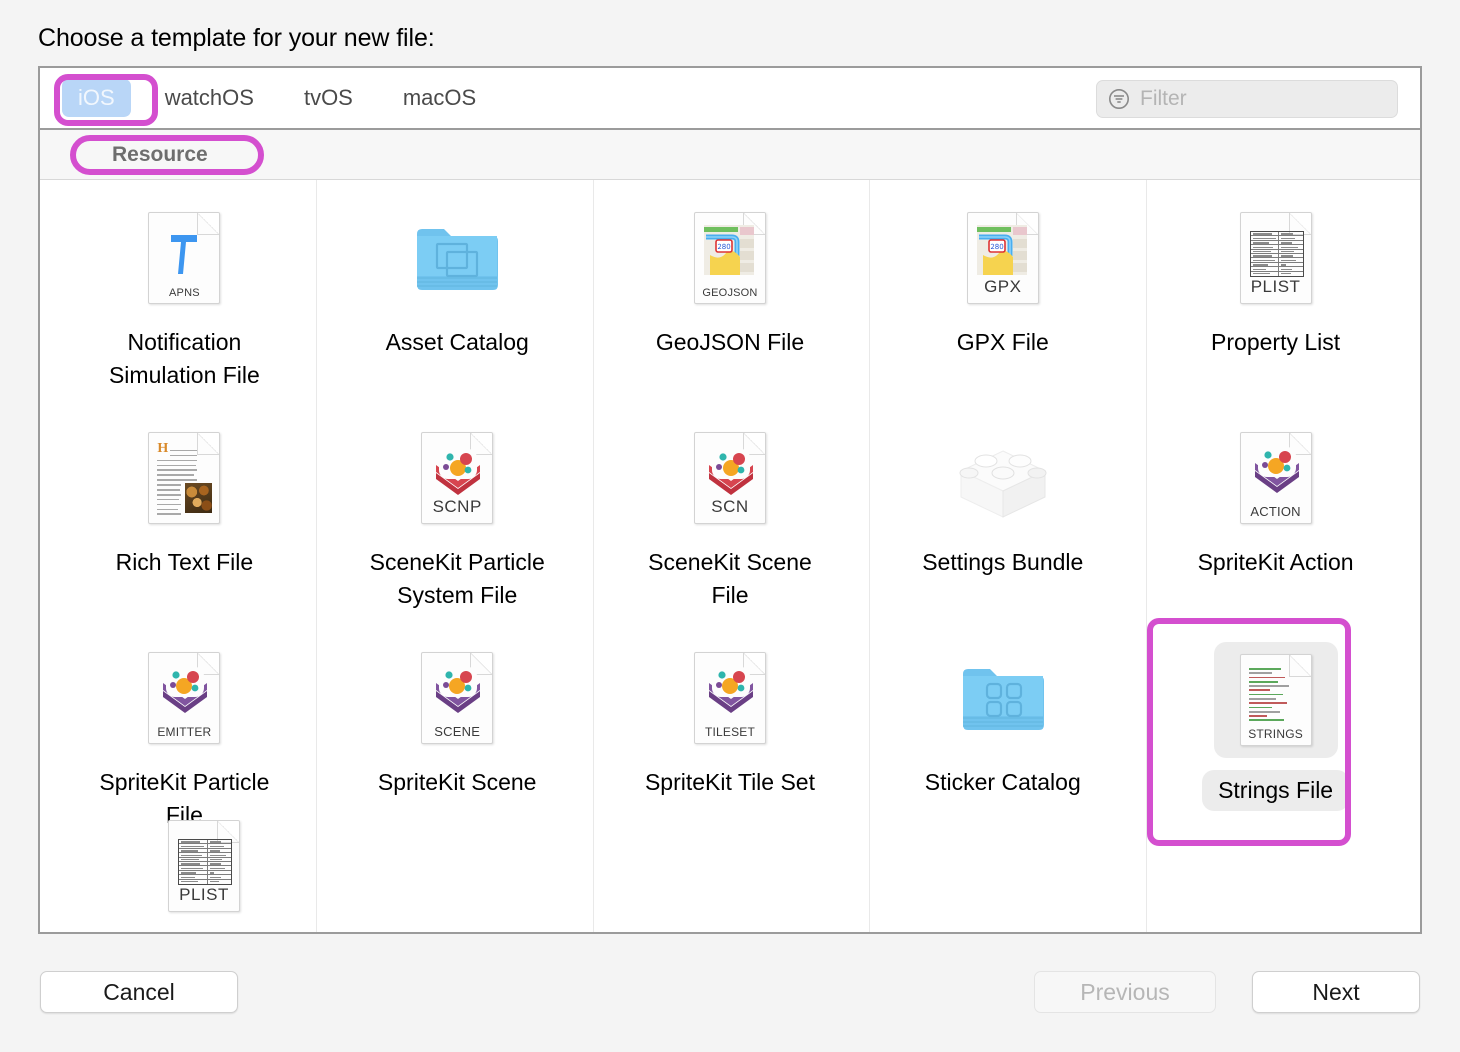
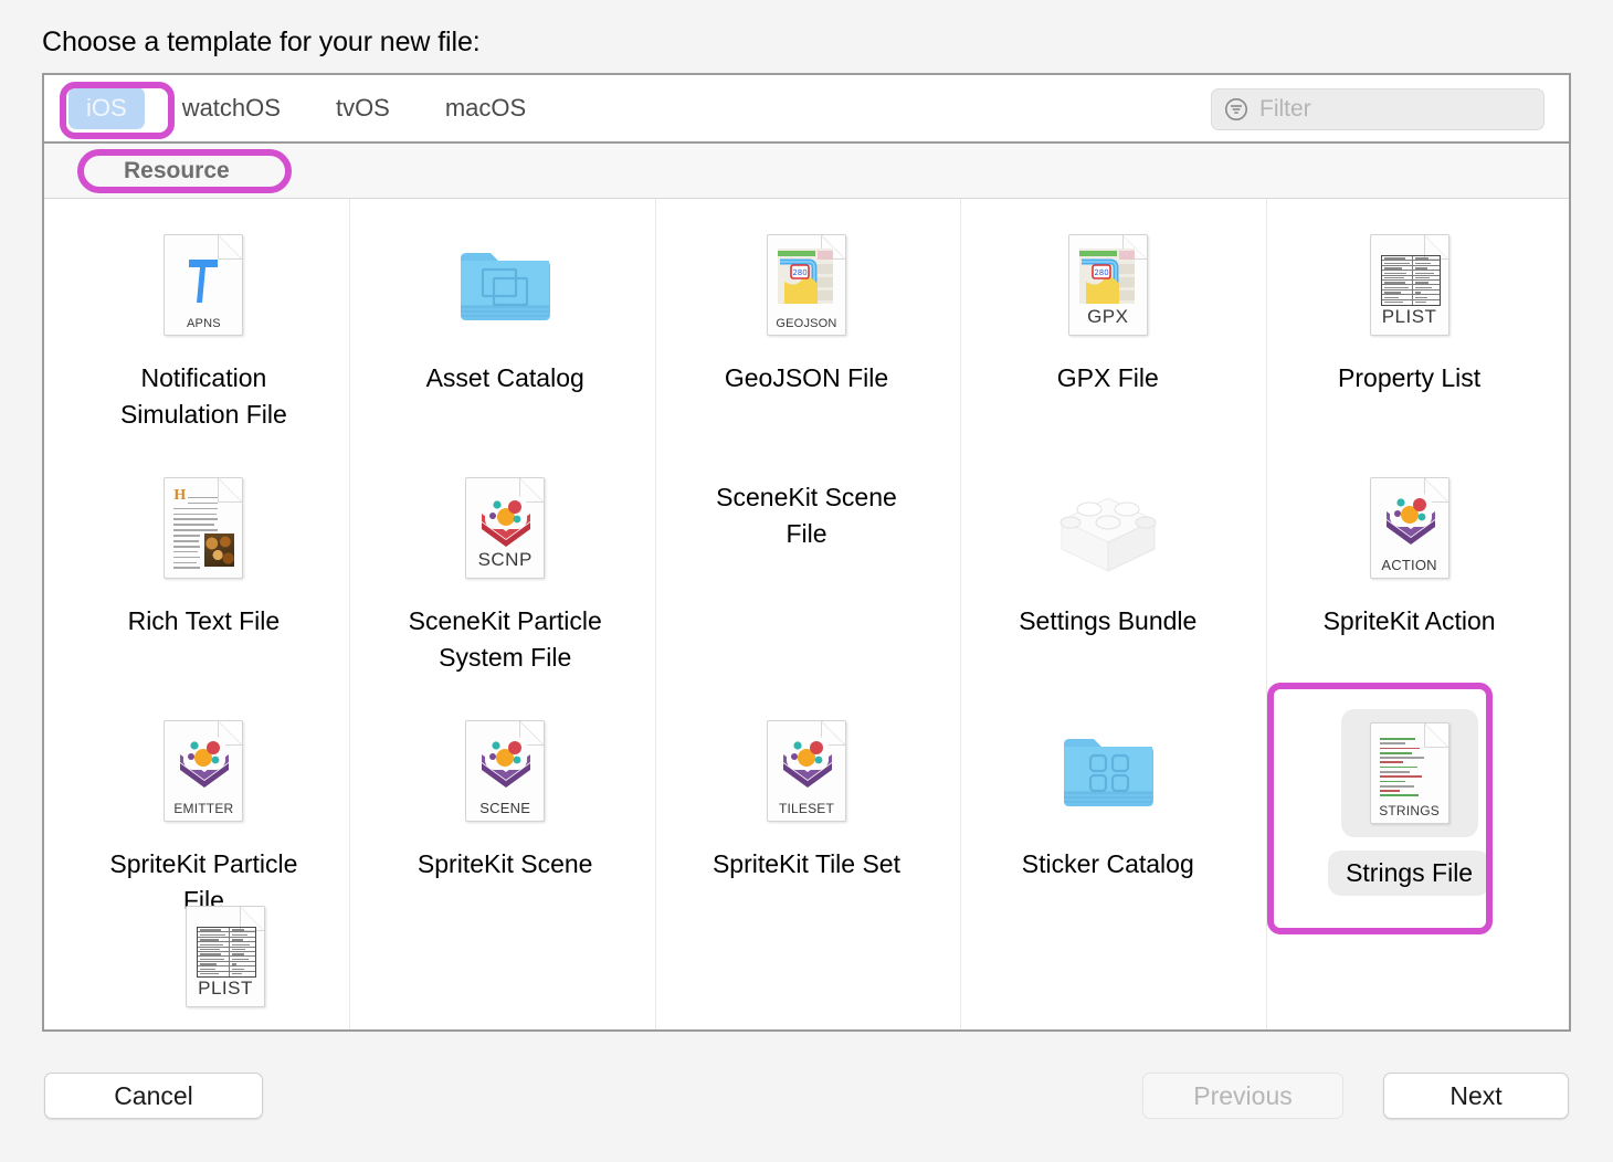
  Choose a template for your new file:
  iOS
  watchOS
  tvOS
  macOS
  Filter
  Resource
  APNS
  Notification Simulation File
  Asset Catalog
  280
  GEOJSON
  GeoJSON File
  280
  GPX
  GPX File
  PLIST
  Property List
  H
  Rich Text File
  SCNP
  SceneKit Particle System File
- SCN
  SceneKit Scene File
  Settings Bundle
  ACTION
  SpriteKit Action
  EMITTER
  SpriteKit Particle File
  SCENE
  SpriteKit Scene
  TILESET
  SpriteKit Tile Set
  Sticker Catalog
  STRINGS
  Strings File
  PLIST
  Cancel
  Previous
  Next
